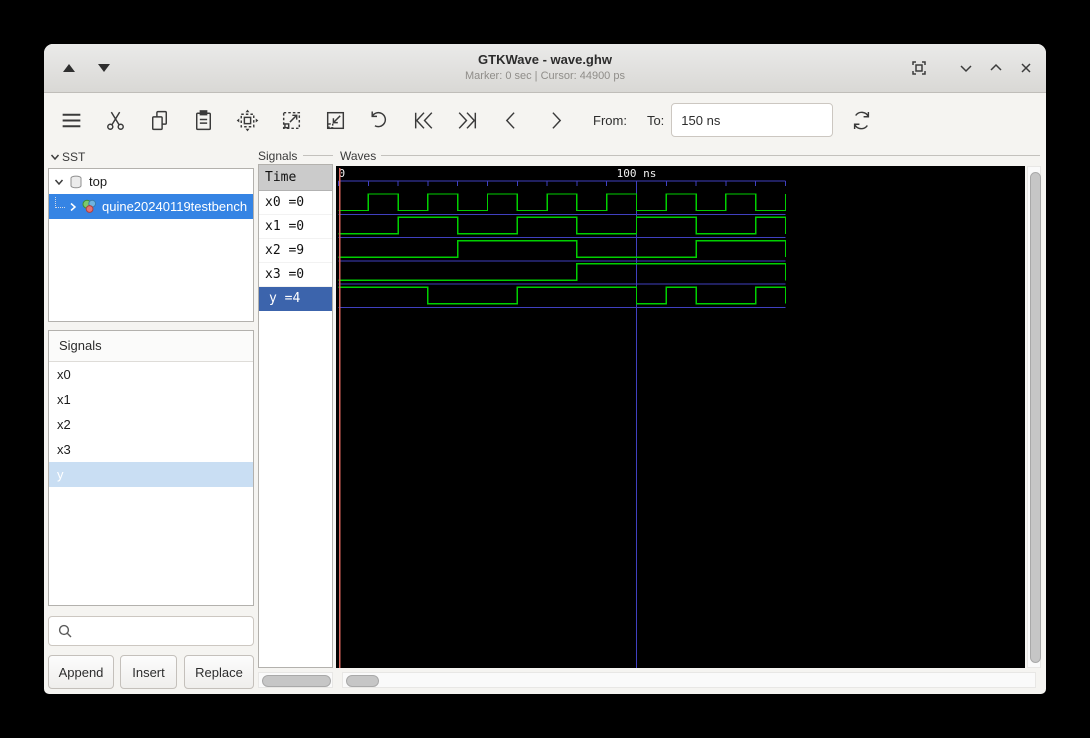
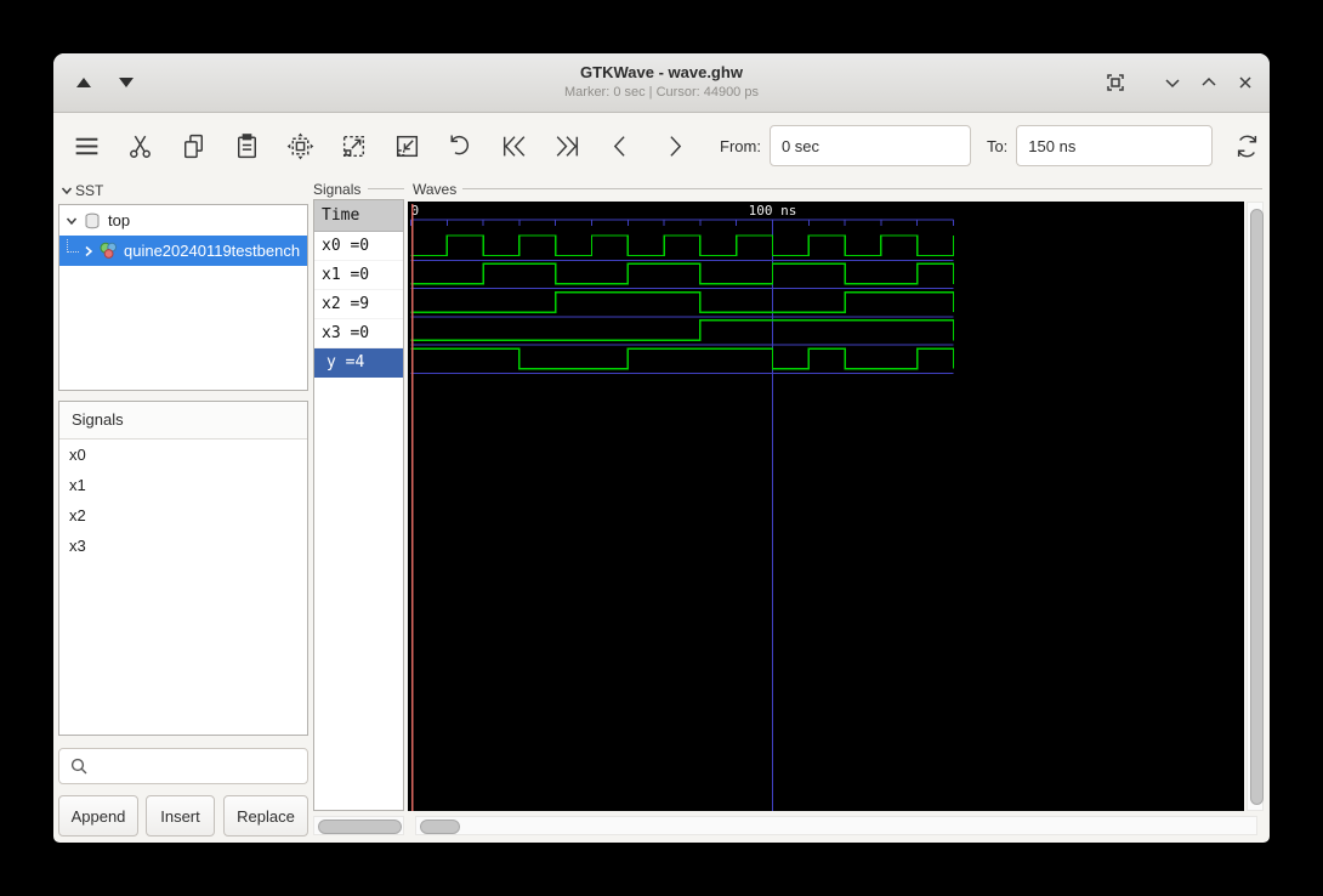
  GTKWave - wave.ghw
  Marker: 0 sec | Cursor: 44900 ps
  From:
+ 0 sec
  To:
  150 ns
  SST
  top
  quine20240119testbench
  Signals
  x0
  x1
  x2
  x3
- y
  Append
  Insert
  Replace
  Signals
  Time
  x0 =0
  x1 =0
  x2 =9
  x3 =0
  y =4
  Waves
  0
  100 ns
